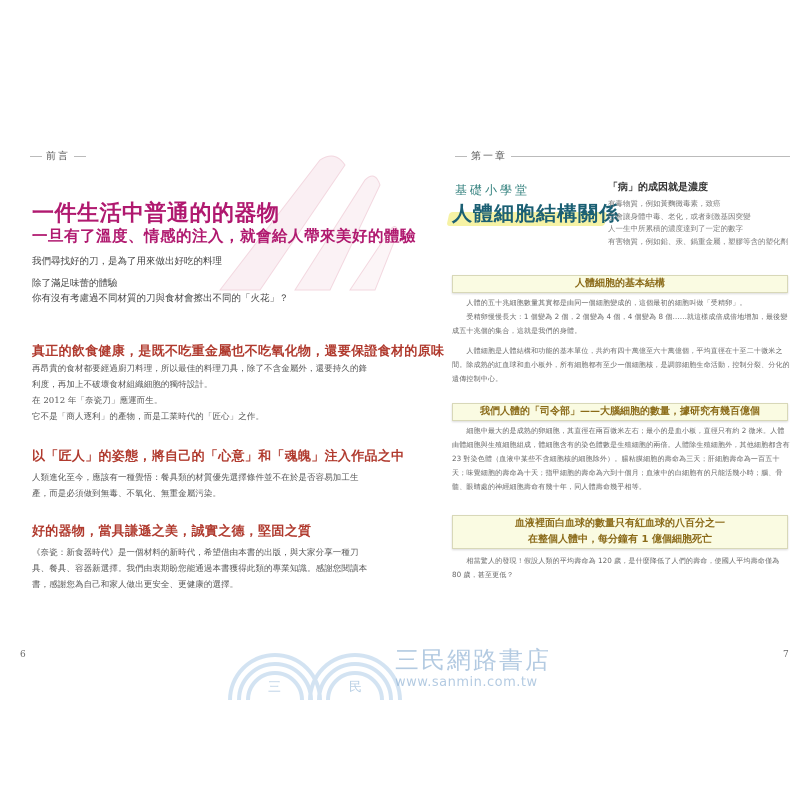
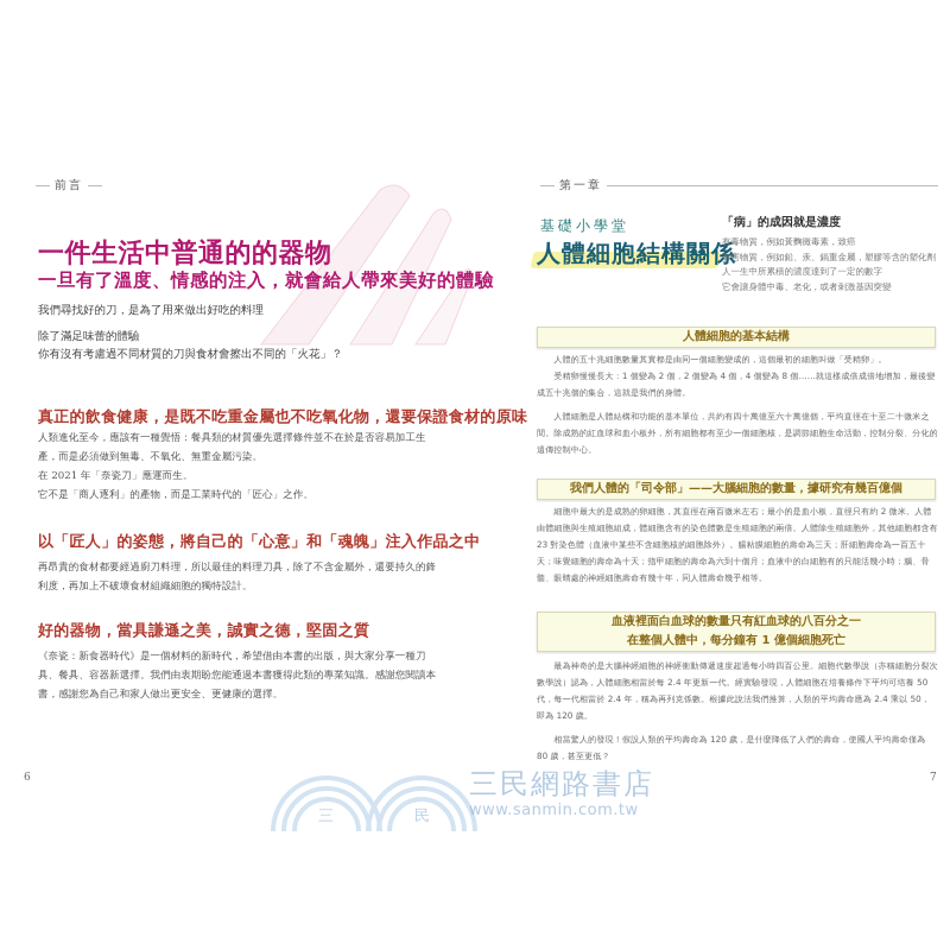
  前言
  一件生活中普通的的器物
  一旦有了溫度、情感的注入，就會給人帶來美好的體驗
  我們尋找好的刀，是為了用來做出好吃的料理
  除了滿足味蕾的體驗
  你有沒有考慮過不同材質的刀與食材會擦出不同的「火花」？
  真正的飲食健康，是既不吃重金屬也不吃氧化物，還要保證食材的原味
- 再昂貴的食材都要經過廚刀料理，所以最佳的料理刀具，除了不含金屬外，還要持久的鋒利度，再加上不破壞食材組織細胞的獨特設計。
+ 人類進化至今，應該有一種覺悟：餐具類的材質優先選擇條件並不在於是否容易加工生產，而是必須做到無毒、不氧化、無重金屬污染。
- 在 2012 年「奈瓷刀」應運而生。
+ 在 2021 年「奈瓷刀」應運而生。
  它不是「商人逐利」的產物，而是工業時代的「匠心」之作。
  以「匠人」的姿態，將自己的「心意」和「魂魄」注入作品之中
- 人類進化至今，應該有一種覺悟：餐具類的材質優先選擇條件並不在於是否容易加工生產，而是必須做到無毒、不氧化、無重金屬污染。
+ 再昂貴的食材都要經過廚刀料理，所以最佳的料理刀具，除了不含金屬外，還要持久的鋒利度，再加上不破壞食材組織細胞的獨特設計。
  好的器物，當具謙遜之美，誠實之德，堅固之質
  《奈瓷：新食器時代》是一個材料的新時代，希望借由本書的出版，與大家分享一種刀具、餐具、容器新選擇。我們由衷期盼您能通過本書獲得此類的專業知識。感謝您閱讀本書，感謝您為自己和家人做出更安全、更健康的選擇。
  6
  第一章
  基礎小學堂
  人體細胞結構關係
  「病」的成因就是濃度
  有毒物質，例如黃麴黴毒素，致癌
- 它會讓身體中毒、老化，或者刺激基因突變
+ 有害物質，例如鉛、汞、鍋重金屬，塑膠等含的塑化劑
  人一生中所累積的濃度達到了一定的數字
- 有害物質，例如鉛、汞、鍋重金屬，塑膠等含的塑化劑
+ 它會讓身體中毒、老化，或者刺激基因突變
  人體細胞的基本結構
  人體的五十兆細胞數量其實都是由同一個細胞變成的，這個最初的細胞叫做「受精卵」。
  受精卵慢慢長大：1 個變為 2 個，2 個變為 4 個，4 個變為 8 個……就這樣成倍成倍地增加，最後變成五十兆個的集合，這就是我們的身體。
  人體細胞是人體結構和功能的基本單位，共約有四十萬億至六十萬億個，平均直徑在十至二十微米之間。除成熟的紅血球和血小板外，所有細胞都有至少一個細胞核，是調節細胞生命活動，控制分裂、分化的遺傳控制中心。
  我們人體的「司令部」——大腦細胞的數量，據研究有幾百億個
  細胞中最大的是成熟的卵細胞，其直徑在兩百微米左右；最小的是血小板，直徑只有約 2 微米。人體由體細胞與生殖細胞組成，體細胞含有的染色體數是生殖細胞的兩倍。人體除生殖細胞外，其他細胞都含有 23 對染色體（血液中某些不含細胞核的細胞除外）。腸粘膜細胞的壽命為三天；肝細胞壽命為一百五十天；味覺細胞的壽命為十天；指甲細胞的壽命為六到十個月；血液中的白細胞有的只能活幾小時；腦、骨髓、眼睛處的神經細胞壽命有幾十年，同人體壽命幾乎相等。
  血液裡面白血球的數量只有紅血球的八百分之一
  在整個人體中，每分鐘有 1 億個細胞死亡
+ 最為神奇的是大腦神經細胞的神經衝動傳遞速度超過每小時四百公里。細胞代數學說（亦稱細胞分裂次數學說）認為，人體細胞相當於每 2.4 年更新一代。經實驗發現，人體細胞在培養條件下平均可培養 50 代，每一代相當於 2.4 年，稱為再列克係數。根據此說法我們推算，人類的平均壽命應為 2.4 乘以 50，即為 120 歲。
  相當驚人的發現！假設人類的平均壽命為 120 歲，是什麼降低了人們的壽命，使國人平均壽命僅為 80 歲，甚至更低？
  7
  三
  民
  三民網路書店
  www.sanmin.com.tw
